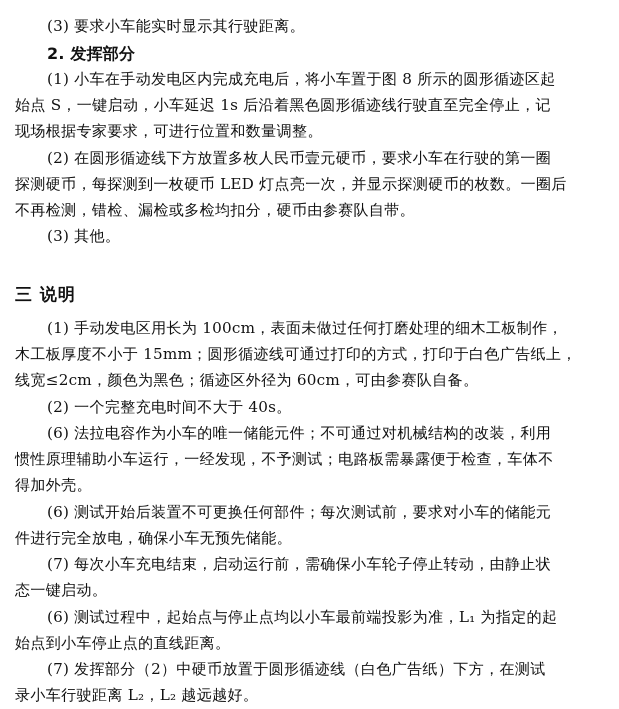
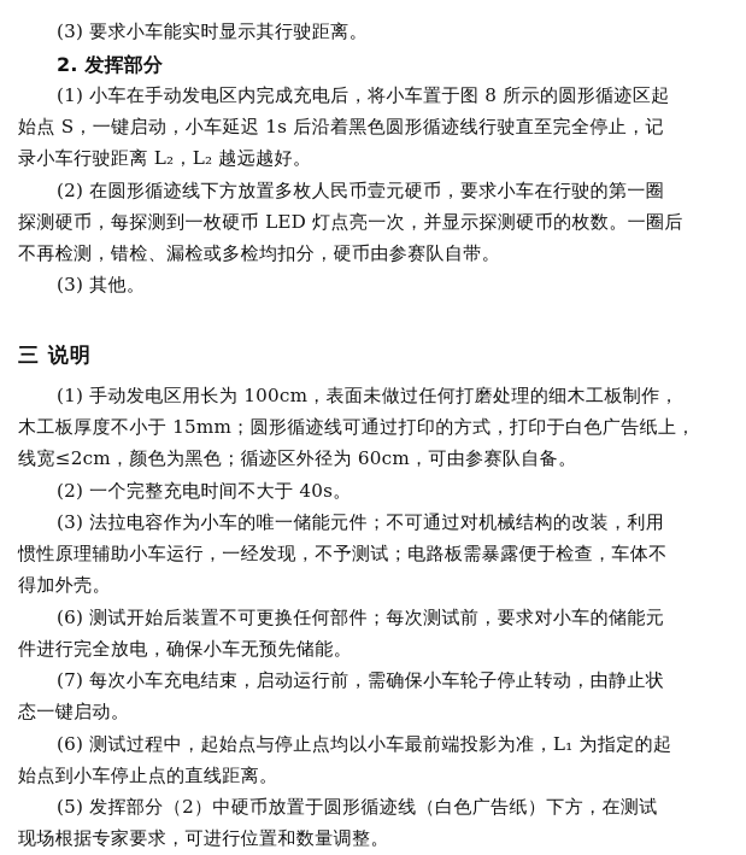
  (3) 要求小车能实时显示其行驶距离。
  2. 发挥部分
  (1) 小车在手动发电区内完成充电后，将小车置于图 8 所示的圆形循迹区起
  始点 S，一键启动，小车延迟 1s 后沿着黑色圆形循迹线行驶直至完全停止，记
- 现场根据专家要求，可进行位置和数量调整。
+ 录小车行驶距离 L₂，L₂ 越远越好。
  (2) 在圆形循迹线下方放置多枚人民币壹元硬币，要求小车在行驶的第一圈
  探测硬币，每探测到一枚硬币 LED 灯点亮一次，并显示探测硬币的枚数。一圈后
  不再检测，错检、漏检或多检均扣分，硬币由参赛队自带。
  (3) 其他。
  三 说明
  (1) 手动发电区用长为 100cm，表面未做过任何打磨处理的细木工板制作，
  木工板厚度不小于 15mm；圆形循迹线可通过打印的方式，打印于白色广告纸上，
  线宽≤2cm，颜色为黑色；循迹区外径为 60cm，可由参赛队自备。
  (2) 一个完整充电时间不大于 40s。
- (6) 法拉电容作为小车的唯一储能元件；不可通过对机械结构的改装，利用
+ (3) 法拉电容作为小车的唯一储能元件；不可通过对机械结构的改装，利用
  惯性原理辅助小车运行，一经发现，不予测试；电路板需暴露便于检查，车体不
  得加外壳。
  (6) 测试开始后装置不可更换任何部件；每次测试前，要求对小车的储能元
  件进行完全放电，确保小车无预先储能。
  (7) 每次小车充电结束，启动运行前，需确保小车轮子停止转动，由静止状
  态一键启动。
  (6) 测试过程中，起始点与停止点均以小车最前端投影为准，L₁ 为指定的起
  始点到小车停止点的直线距离。
- (7) 发挥部分（2）中硬币放置于圆形循迹线（白色广告纸）下方，在测试
+ (5) 发挥部分（2）中硬币放置于圆形循迹线（白色广告纸）下方，在测试
- 录小车行驶距离 L₂，L₂ 越远越好。
+ 现场根据专家要求，可进行位置和数量调整。
